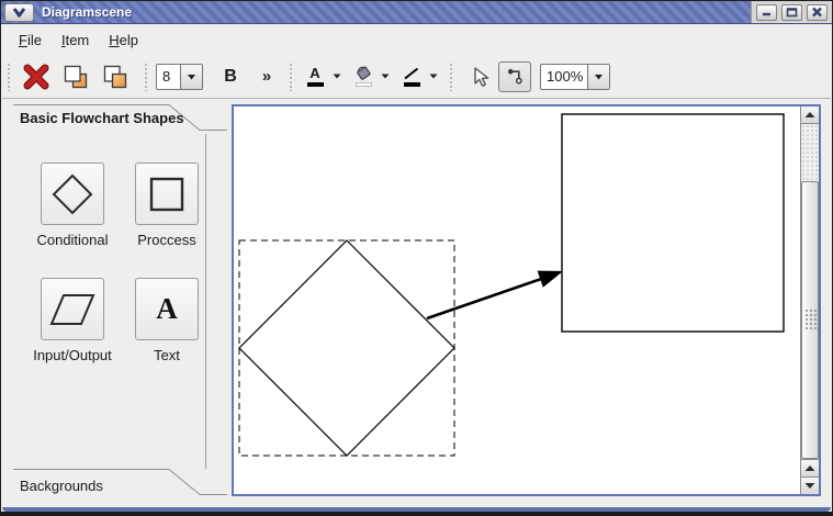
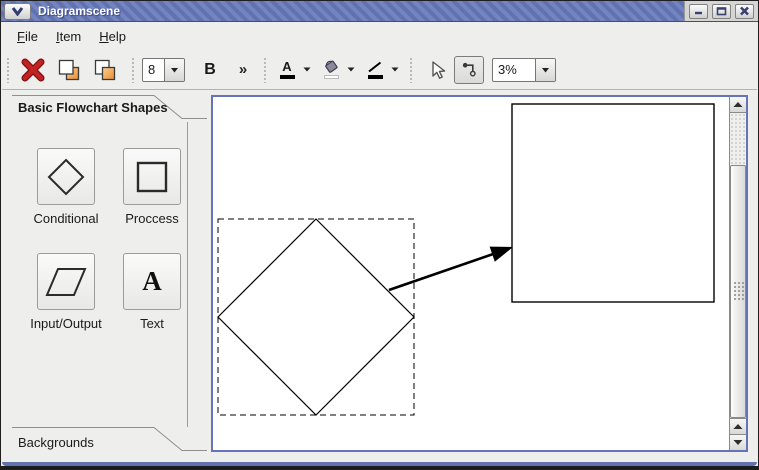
  Diagramscene
  File
  Item
  Help
  8
  B
  »
  A
- 100%
+ 3%
  Basic Flowchart Shapes
  Conditional
  Proccess
  Input/Output
  A
  Text
  Backgrounds
